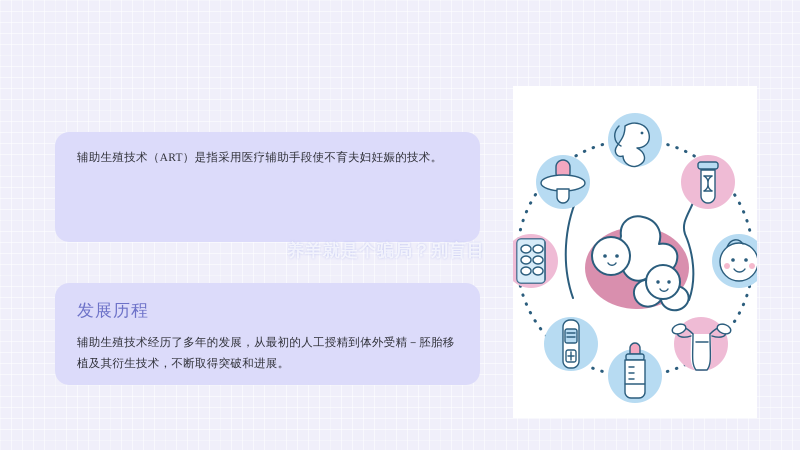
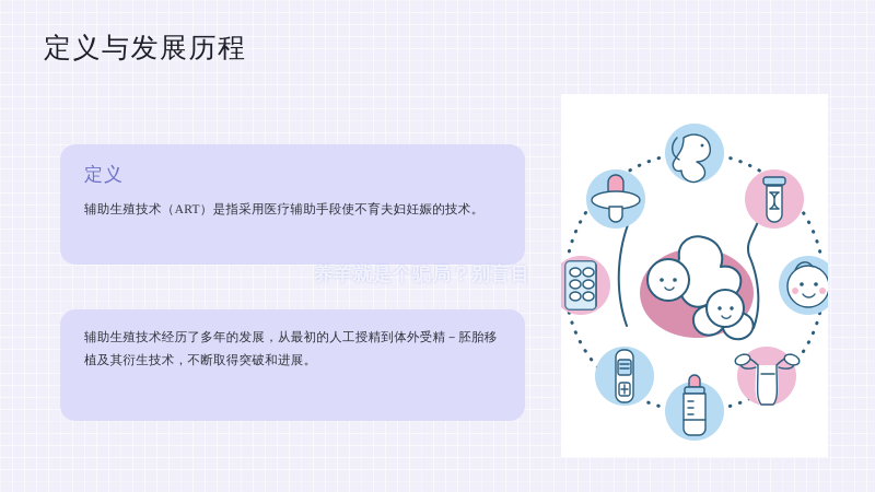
+ 定义与发展历程
+ 定义
  辅助生殖技术（ART）是指采用医疗辅助手段使不育夫妇妊娠的技术。
- 发展历程
  辅助生殖技术经历了多年的发展，从最初的人工授精到体外受精－胚胎移植及其衍生技术，不断取得突破和进展。
  养羊就是个骗局？别盲目
